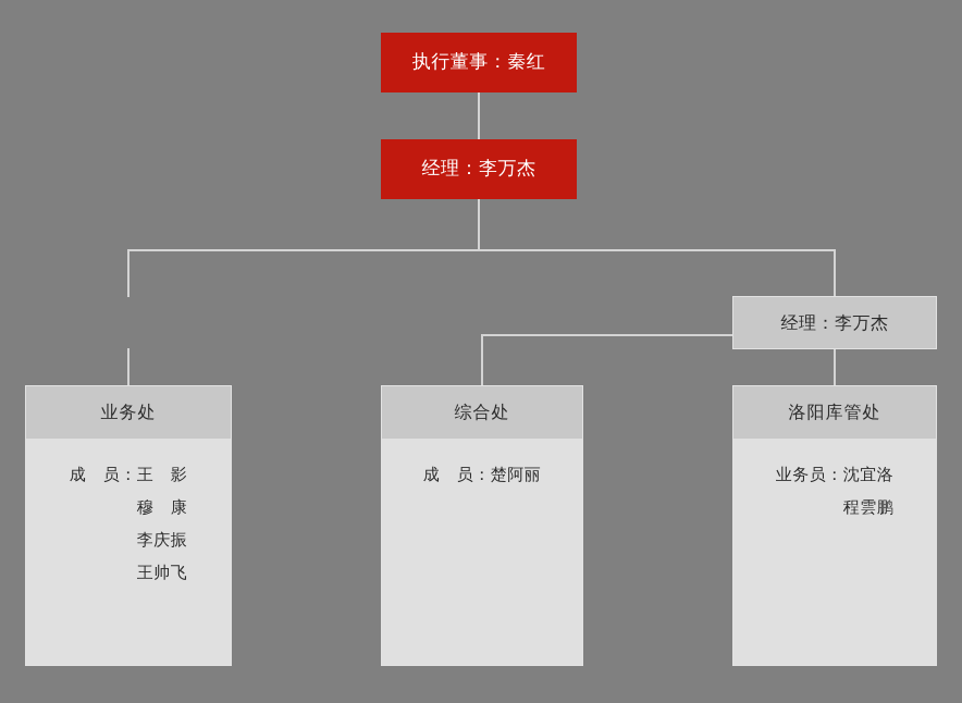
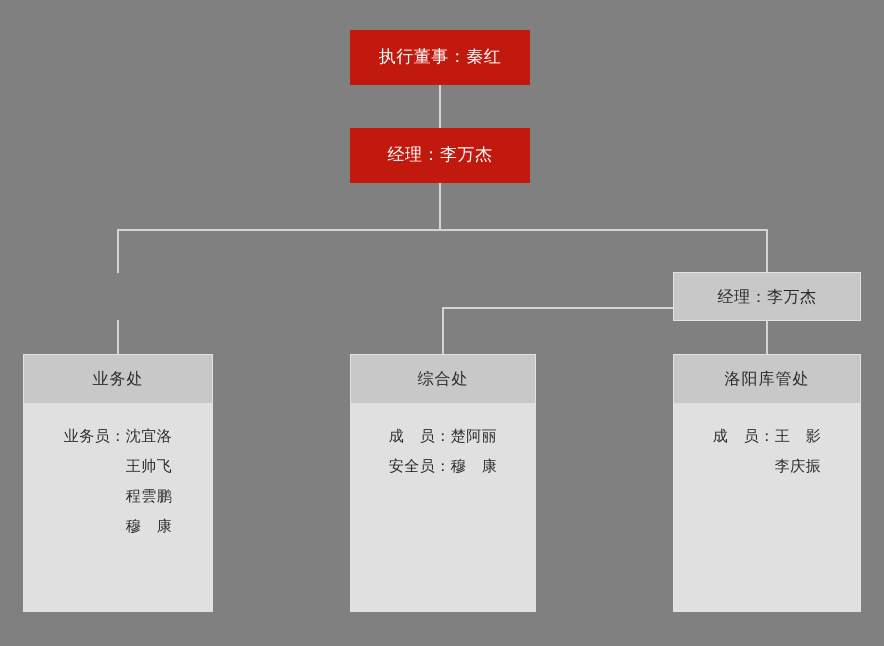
  执行董事：秦红
  经理：李万杰
  经理：李万杰
  业务处
- 成 员：王 影
+ 业务员：沈宜洛
- 穆 康
+ 王帅飞
- 李庆振
+ 程雲鹏
- 王帅飞
+ 穆 康
  综合处
  成 员：楚阿丽
+ 安全员：穆 康
  洛阳库管处
- 业务员：沈宜洛
+ 成 员：王 影
- 程雲鹏
+ 李庆振
